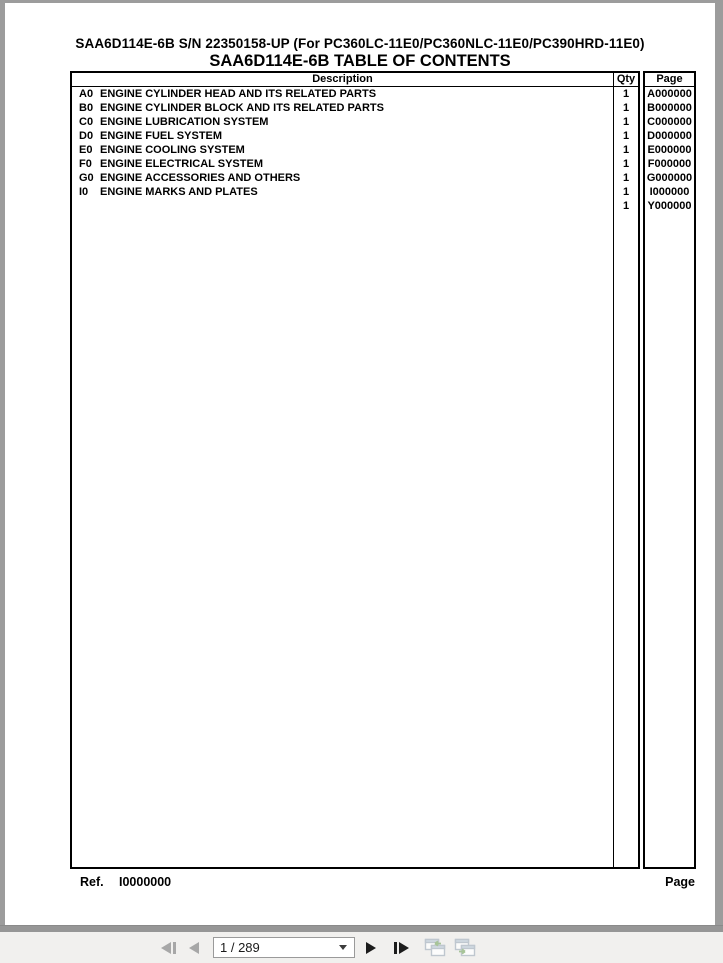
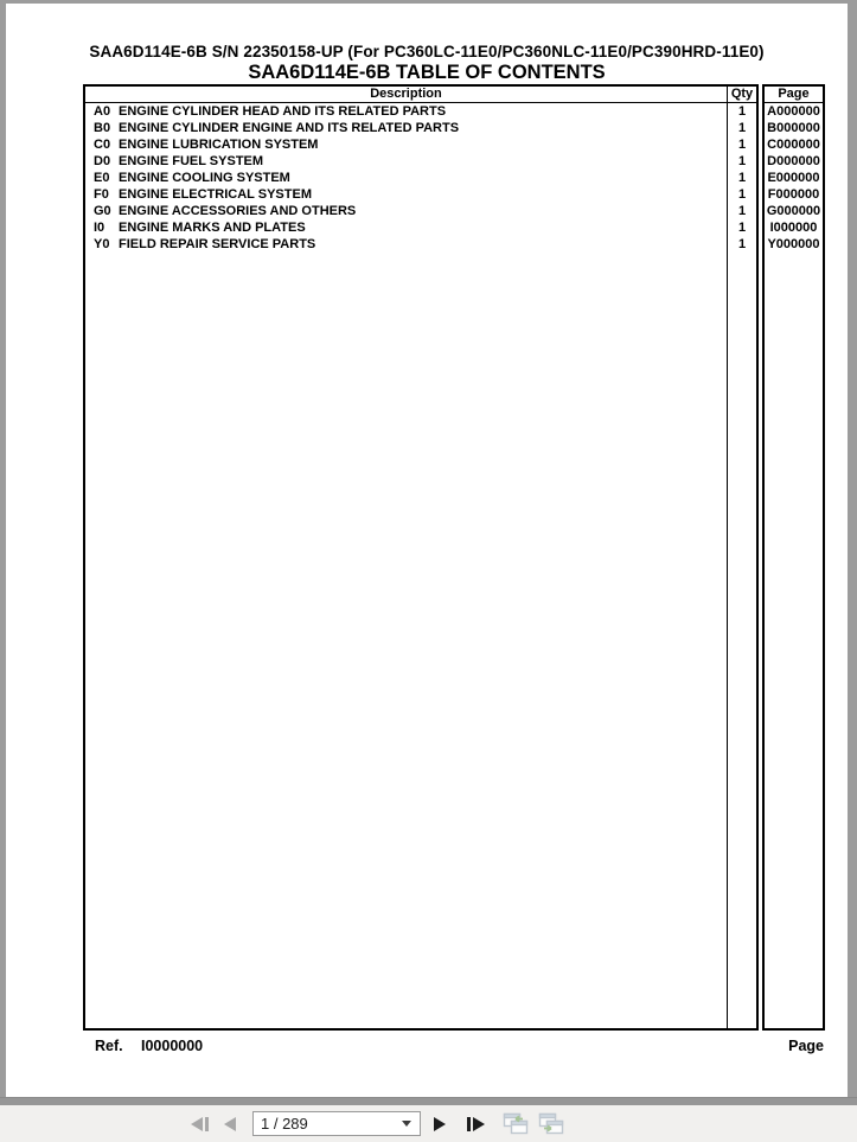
  SAA6D114E-6B S/N 22350158-UP (For PC360LC-11E0/PC360NLC-11E0/PC390HRD-11E0)
  SAA6D114E-6B TABLE OF CONTENTS
  Description
  A0 ENGINE CYLINDER HEAD AND ITS RELATED PARTS
- B0 ENGINE CYLINDER BLOCK AND ITS RELATED PARTS
+ B0 ENGINE CYLINDER ENGINE AND ITS RELATED PARTS
  C0 ENGINE LUBRICATION SYSTEM
  D0 ENGINE FUEL SYSTEM
  E0 ENGINE COOLING SYSTEM
  F0 ENGINE ELECTRICAL SYSTEM
  G0 ENGINE ACCESSORIES AND OTHERS
  I0 ENGINE MARKS AND PLATES
+ Y0 FIELD REPAIR SERVICE PARTS
  Qty
  1
  1
  1
  1
  1
  1
  1
  1
  1
  Page
  A000000
  B000000
  C000000
  D000000
  E000000
  F000000
  G000000
  I000000
  Y000000
  Ref.
  I0000000
  Page
  1 / 289
